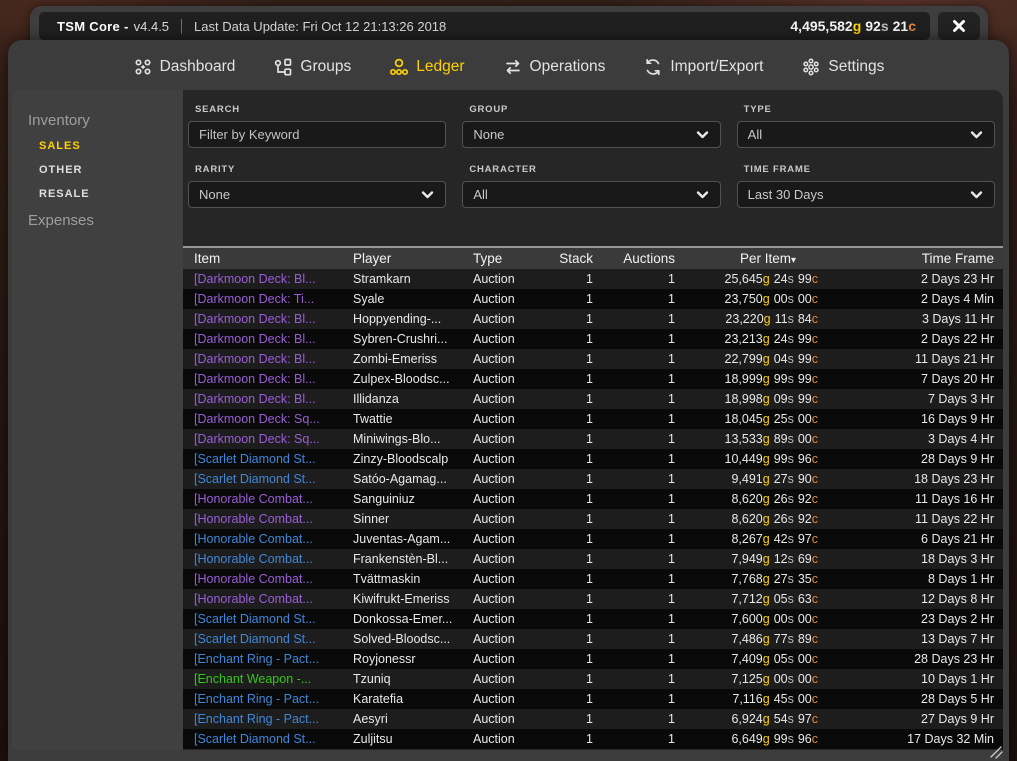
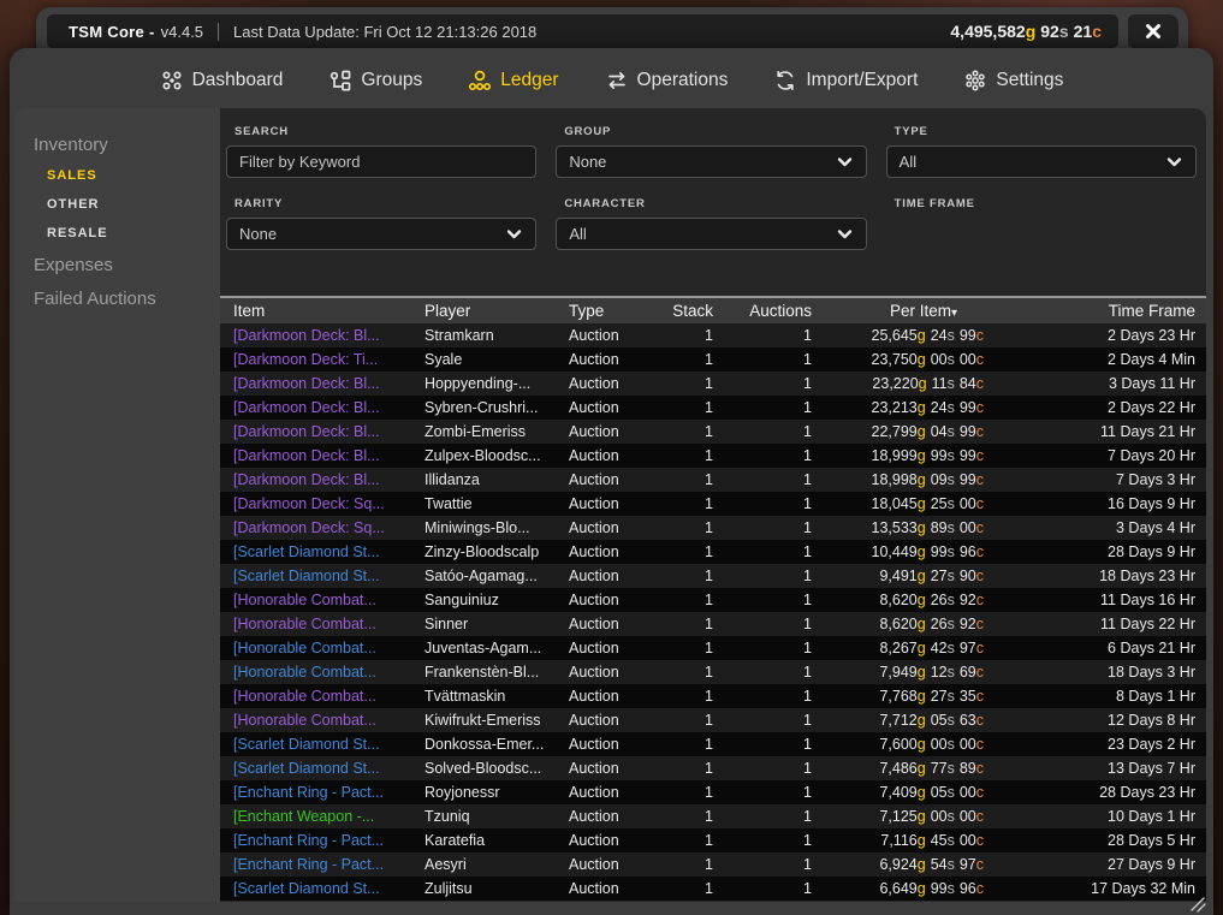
  TSM Core -
  v4.4.5
  Last Data Update: Fri Oct 12 21:13:26 2018
  4,495,582g 92s 21c
  Dashboard
  Groups
  Ledger
  Operations
  Import/Export
  Settings
  Inventory
  SALES
  OTHER
  RESALE
  Expenses
+ Failed Auctions
  SEARCH
  Filter by Keyword
  GROUP
  None
  TYPE
  All
  RARITY
  None
  CHARACTER
  All
  TIME FRAME
- Last 30 Days
  Item
  Player
  Type
  Stack
  Auctions
  Per Item▾
  Time Frame
  [Darkmoon Deck: Bl...
  Stramkarn
  Auction
  1
  1
  25,645g 24s 99c
  2 Days 23 Hr
  [Darkmoon Deck: Ti...
  Syale
  Auction
  1
  1
  23,750g 00s 00c
  2 Days 4 Min
  [Darkmoon Deck: Bl...
  Hoppyending-...
  Auction
  1
  1
  23,220g 11s 84c
  3 Days 11 Hr
  [Darkmoon Deck: Bl...
  Sybren-Crushri...
  Auction
  1
  1
  23,213g 24s 99c
  2 Days 22 Hr
  [Darkmoon Deck: Bl...
  Zombi-Emeriss
  Auction
  1
  1
  22,799g 04s 99c
  11 Days 21 Hr
  [Darkmoon Deck: Bl...
  Zulpex-Bloodsc...
  Auction
  1
  1
  18,999g 99s 99c
  7 Days 20 Hr
  [Darkmoon Deck: Bl...
  Illidanza
  Auction
  1
  1
  18,998g 09s 99c
  7 Days 3 Hr
  [Darkmoon Deck: Sq...
  Twattie
  Auction
  1
  1
  18,045g 25s 00c
  16 Days 9 Hr
  [Darkmoon Deck: Sq...
  Miniwings-Blo...
  Auction
  1
  1
  13,533g 89s 00c
  3 Days 4 Hr
  [Scarlet Diamond St...
  Zinzy-Bloodscalp
  Auction
  1
  1
  10,449g 99s 96c
  28 Days 9 Hr
  [Scarlet Diamond St...
  Satóo-Agamag...
  Auction
  1
  1
  9,491g 27s 90c
  18 Days 23 Hr
  [Honorable Combat...
  Sanguiniuz
  Auction
  1
  1
  8,620g 26s 92c
  11 Days 16 Hr
  [Honorable Combat...
  Sinner
  Auction
  1
  1
  8,620g 26s 92c
  11 Days 22 Hr
  [Honorable Combat...
  Juventas-Agam...
  Auction
  1
  1
  8,267g 42s 97c
  6 Days 21 Hr
  [Honorable Combat...
  Frankenstèn-Bl...
  Auction
  1
  1
  7,949g 12s 69c
  18 Days 3 Hr
  [Honorable Combat...
  Tvättmaskin
  Auction
  1
  1
  7,768g 27s 35c
  8 Days 1 Hr
  [Honorable Combat...
  Kiwifrukt-Emeriss
  Auction
  1
  1
  7,712g 05s 63c
  12 Days 8 Hr
  [Scarlet Diamond St...
  Donkossa-Emer...
  Auction
  1
  1
  7,600g 00s 00c
  23 Days 2 Hr
  [Scarlet Diamond St...
  Solved-Bloodsc...
  Auction
  1
  1
  7,486g 77s 89c
  13 Days 7 Hr
  [Enchant Ring - Pact...
  Royjonessr
  Auction
  1
  1
  7,409g 05s 00c
  28 Days 23 Hr
  [Enchant Weapon -...
  Tzuniq
  Auction
  1
  1
  7,125g 00s 00c
  10 Days 1 Hr
  [Enchant Ring - Pact...
  Karatefia
  Auction
  1
  1
  7,116g 45s 00c
  28 Days 5 Hr
  [Enchant Ring - Pact...
  Aesyri
  Auction
  1
  1
  6,924g 54s 97c
  27 Days 9 Hr
  [Scarlet Diamond St...
  Zuljitsu
  Auction
  1
  1
  6,649g 99s 96c
  17 Days 32 Min
